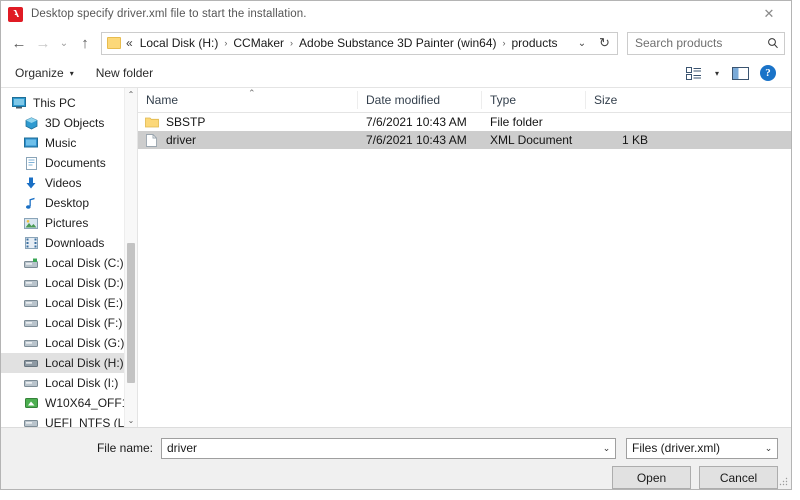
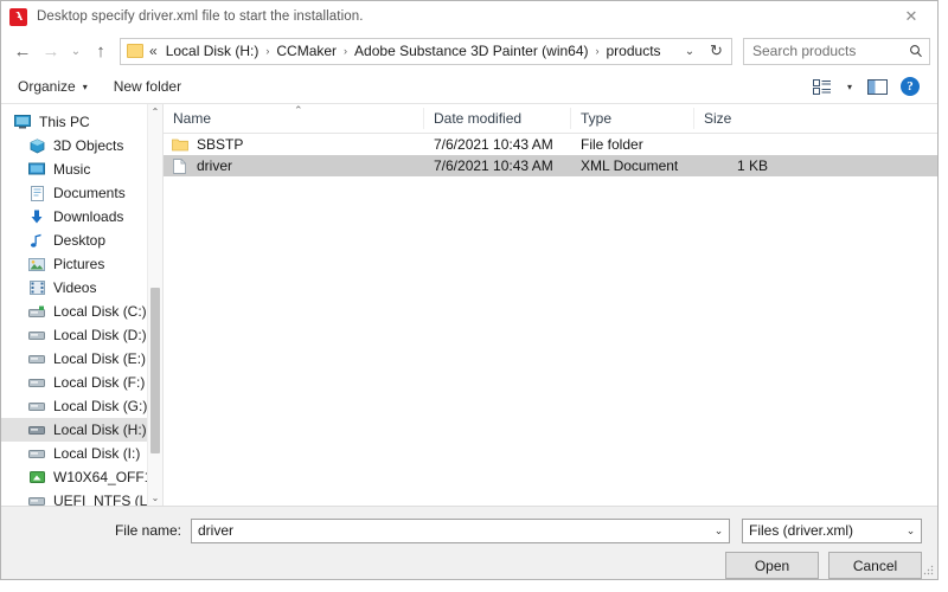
  Desktop specify driver.xml file to start the installation.
  ✕
  ←
  →
  ⌄
  ↑
  «
  Local Disk (H:)
  ›
  CCMaker
  ›
  Adobe Substance 3D Painter (win64)
  ›
  products
  ⌄
  ↻
  Search products
  Organize
  ▾
  New folder
  ▾
  ?
  This PC
  3D Objects
  Music
  Documents
- Videos
+ Downloads
  Desktop
  Pictures
- Downloads
+ Videos
  Local Disk (C:)
  Local Disk (D:)
  Local Disk (E:)
  Local Disk (F:)
  Local Disk (G:)
  Local Disk (H:)
  Local Disk (I:)
  W10X64_OFF
  UEFI_NTFS (L
  ⌃
  ⌄
  ⌃
  Name
  Date modified
  Type
  Size
  SBSTP
  7/6/2021 10:43 AM
  File folder
  driver
  7/6/2021 10:43 AM
  XML Document
  1 KB
  File name:
  driver
  ⌄
  Files (driver.xml)
  ⌄
  Open
  Cancel
